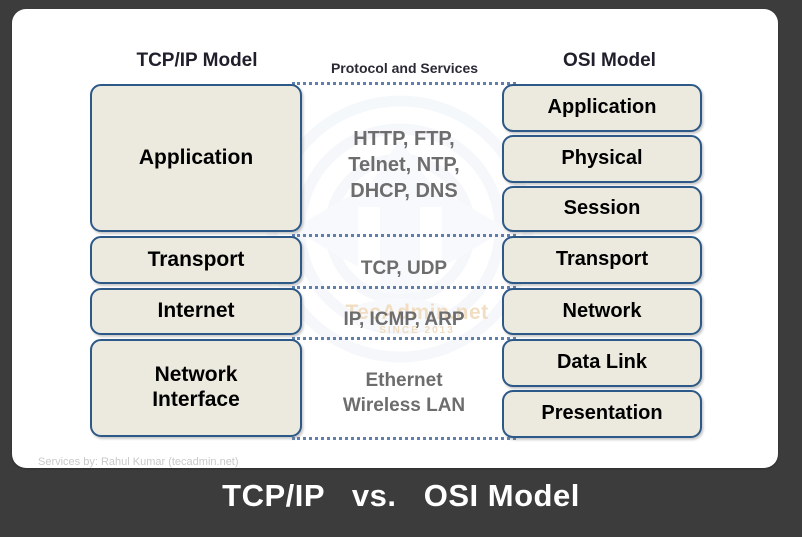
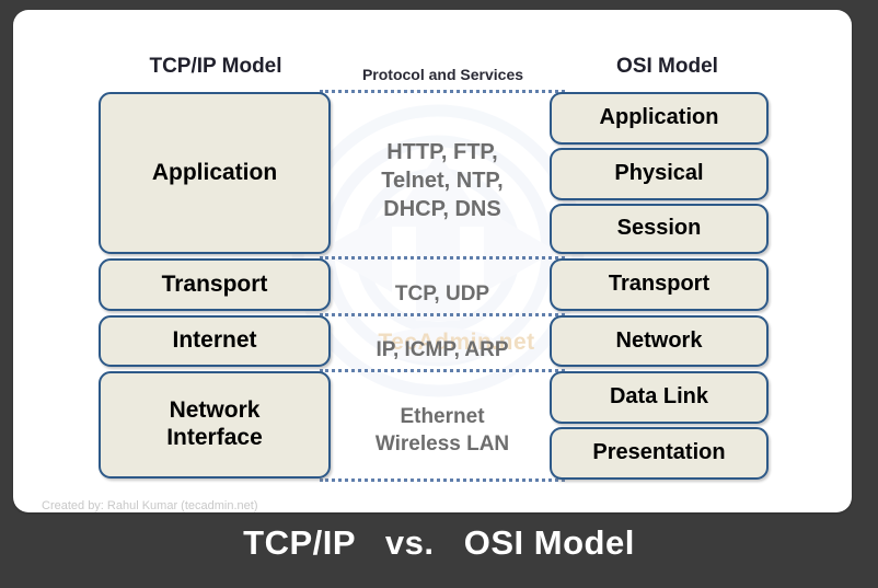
  TecAdmin.net
- SINCE 2013
  TCP/IP Model
  Protocol and Services
  OSI Model
  Application
  Transport
  Internet
  Network
  Interface
  Application
  Physical
  Session
  Transport
  Network
  Data Link
  Presentation
  HTTP, FTP,
  Telnet, NTP,
  DHCP, DNS
  TCP, UDP
  IP, ICMP, ARP
  Ethernet
  Wireless LAN
- Services by: Rahul Kumar (tecadmin.net)
+ Created by: Rahul Kumar (tecadmin.net)
  TCP/IP vs. OSI Model
